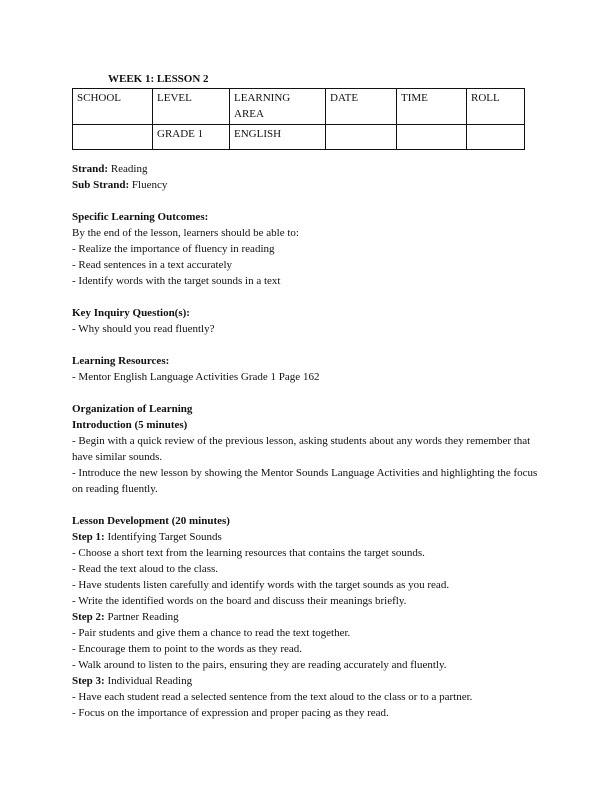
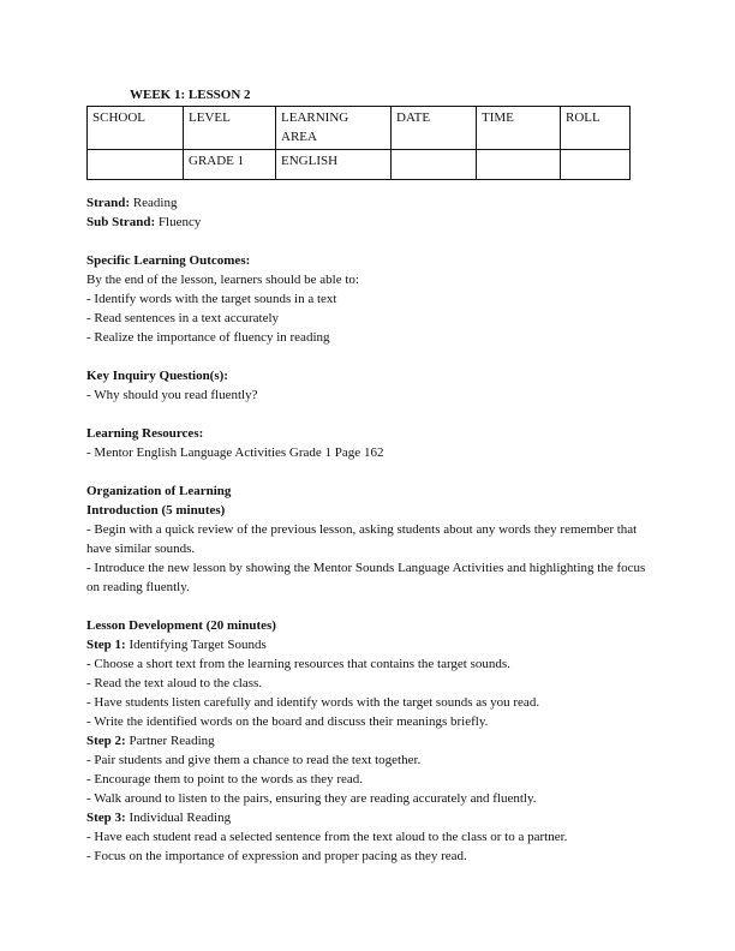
  WEEK 1: LESSON 2
  SCHOOL	LEVEL	LEARNING AREA	DATE	TIME	ROLL
  	GRADE 1	ENGLISH
  Strand: Reading
  Sub Strand: Fluency
  Specific Learning Outcomes:
  By the end of the lesson, learners should be able to:
- - Realize the importance of fluency in reading
+ - Identify words with the target sounds in a text
  - Read sentences in a text accurately
- - Identify words with the target sounds in a text
+ - Realize the importance of fluency in reading
  Key Inquiry Question(s):
  - Why should you read fluently?
  Learning Resources:
  - Mentor English Language Activities Grade 1 Page 162
  Organization of Learning
  Introduction (5 minutes)
  - Begin with a quick review of the previous lesson, asking students about any words they remember that have similar sounds.
  - Introduce the new lesson by showing the Mentor Sounds Language Activities and highlighting the focus on reading fluently.
  Lesson Development (20 minutes)
  Step 1: Identifying Target Sounds
  - Choose a short text from the learning resources that contains the target sounds.
  - Read the text aloud to the class.
  - Have students listen carefully and identify words with the target sounds as you read.
  - Write the identified words on the board and discuss their meanings briefly.
  Step 2: Partner Reading
  - Pair students and give them a chance to read the text together.
  - Encourage them to point to the words as they read.
  - Walk around to listen to the pairs, ensuring they are reading accurately and fluently.
  Step 3: Individual Reading
  - Have each student read a selected sentence from the text aloud to the class or to a partner.
  - Focus on the importance of expression and proper pacing as they read.
